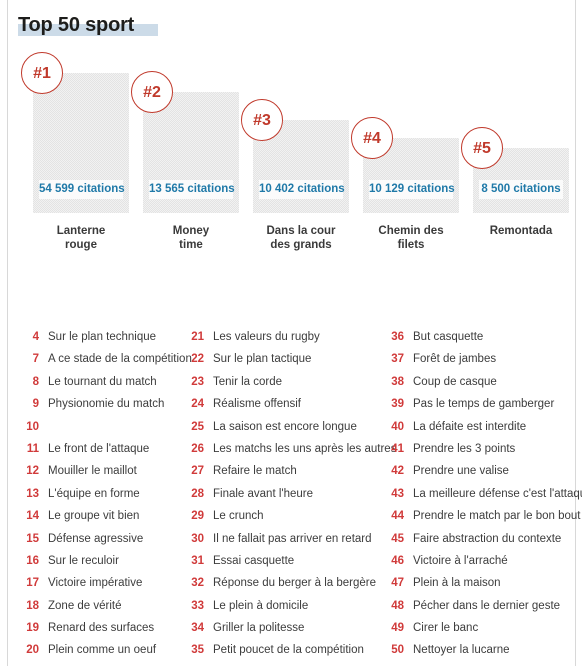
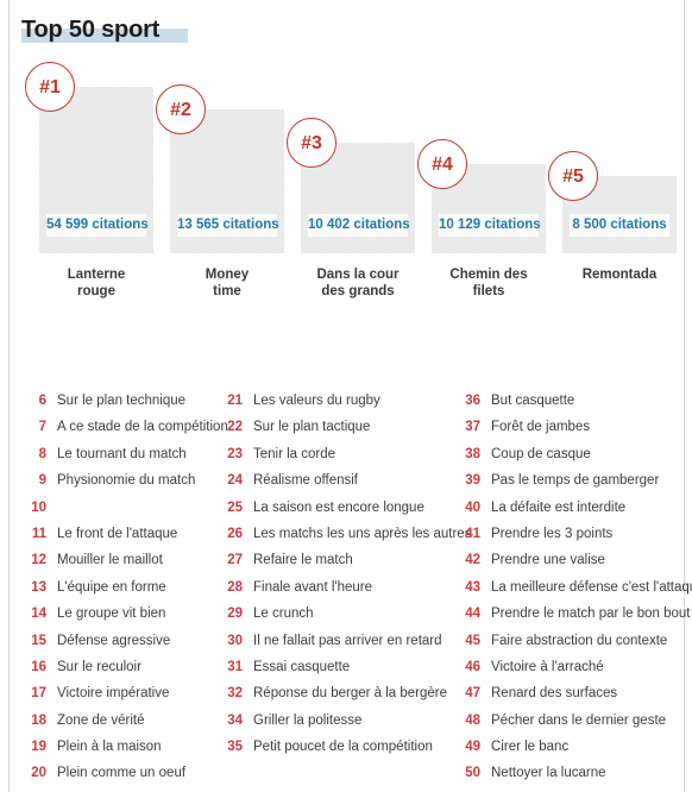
  Top 50 sport
  54 599 citations
  #1
  Lanterne
  rouge
  13 565 citations
  #2
  Money
  time
  10 402 citations
  #3
  Dans la cour
  des grands
  10 129 citations
  #4
  Chemin des
  filets
  8 500 citations
  #5
  Remontada
- 4
+ 6
  Sur le plan technique
  7
  A ce stade de la compétition
  8
  Le tournant du match
  9
  Physionomie du match
  10
  11
  Le front de l'attaque
  12
  Mouiller le maillot
  13
  L'équipe en forme
  14
  Le groupe vit bien
  15
  Défense agressive
  16
  Sur le reculoir
  17
  Victoire impérative
  18
  Zone de vérité
  19
- Renard des surfaces
+ Plein à la maison
  20
  Plein comme un oeuf
  21
  Les valeurs du rugby
  22
  Sur le plan tactique
  23
  Tenir la corde
  24
  Réalisme offensif
  25
  La saison est encore longue
  26
  Les matchs les uns après les autres
  27
  Refaire le match
  28
  Finale avant l'heure
  29
  Le crunch
  30
  Il ne fallait pas arriver en retard
  31
  Essai casquette
  32
  Réponse du berger à la bergère
- 33
- Le plein à domicile
  34
  Griller la politesse
  35
  Petit poucet de la compétition
  36
  But casquette
  37
  Forêt de jambes
  38
  Coup de casque
  39
  Pas le temps de gamberger
  40
  La défaite est interdite
  41
  Prendre les 3 points
  42
  Prendre une valise
  43
  La meilleure défense c'est l'attaq
  44
  Prendre le match par le bon bout
  45
  Faire abstraction du contexte
  46
  Victoire à l'arraché
  47
- Plein à la maison
+ Renard des surfaces
  48
  Pécher dans le dernier geste
  49
  Cirer le banc
  50
  Nettoyer la lucarne
